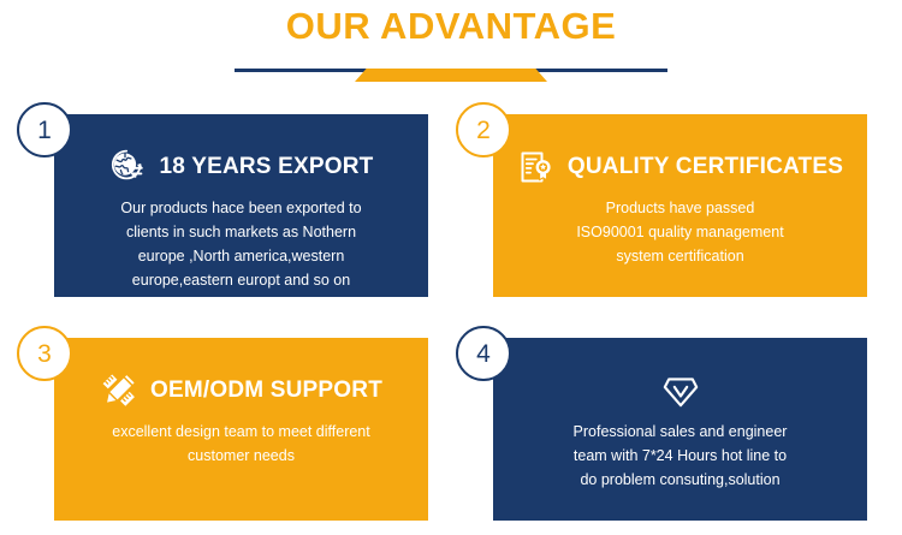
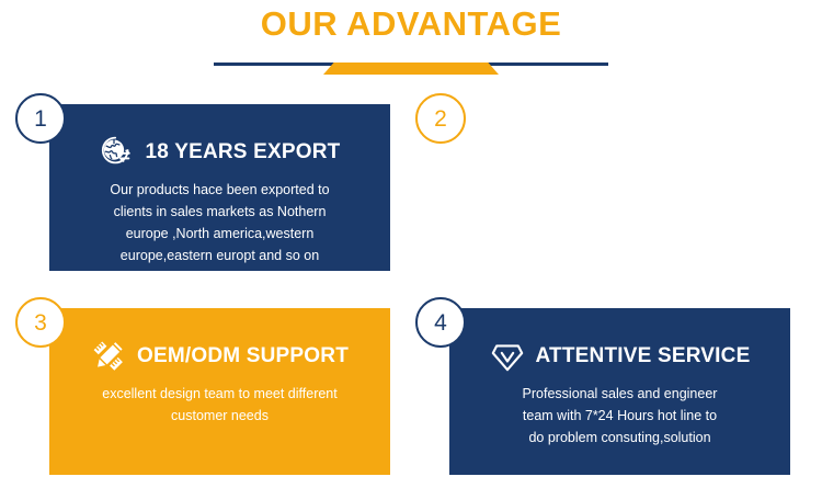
  OUR ADVANTAGE
  18 YEARS EXPORT
  Our products hace been exported to
- clients in such markets as Nothern
+ clients in sales markets as Nothern
  europe ,North america,western
  europe,eastern europt and so on
  1
- QUALITY CERTIFICATES
- Products have passed
- ISO90001 quality management
- system certification
  2
  OEM/ODM SUPPORT
  excellent design team to meet different
  customer needs
  3
+ ATTENTIVE SERVICE
  Professional sales and engineer
  team with 7*24 Hours hot line to
  do problem consuting,solution
  4
